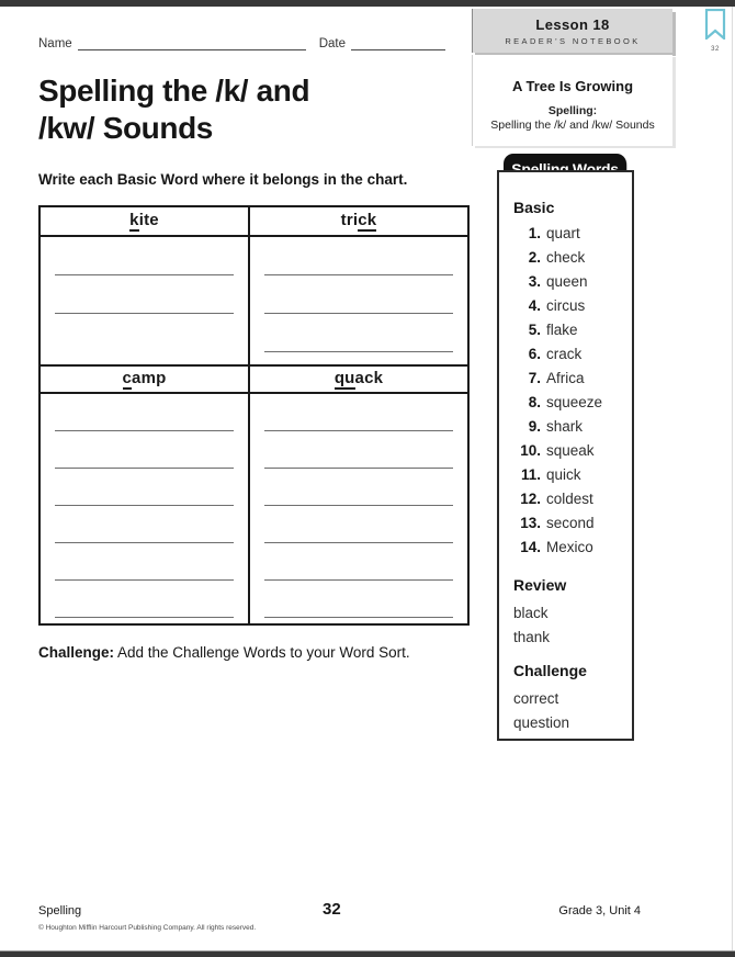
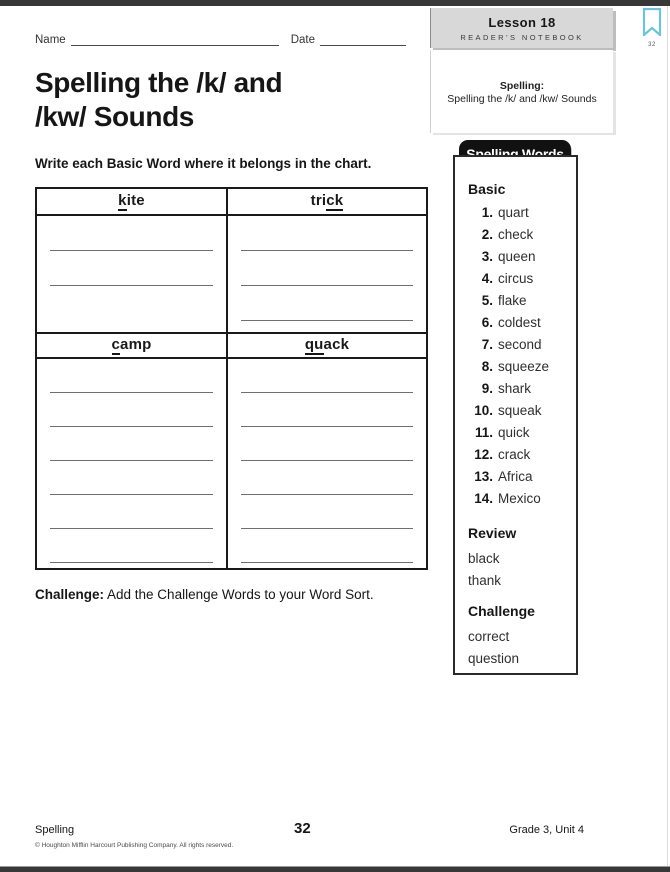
  Name
  Date
  Spelling the /k/ and /kw/ Sounds
  Write each Basic Word where it belongs in the chart.
  kite
  trick
  camp
  quack
  Challenge: Add the Challenge Words to your Word Sort.
  Lesson 18
  READER’S NOTEBOOK
- A Tree Is Growing
  Spelling:
  Spelling the /k/ and /kw/ Sounds
  Spelling Words
  Basic
  1.
  quart
  2.
  check
  3.
  queen
  4.
  circus
  5.
  flake
  6.
- crack
+ coldest
  7.
- Africa
+ second
  8.
  squeeze
  9.
  shark
  10.
  squeak
  11.
  quick
  12.
- coldest
+ crack
  13.
- second
+ Africa
  14.
  Mexico
  Review
  black
  thank
  Challenge
  correct
  question
  Spelling
  32
  Grade 3, Unit 4
